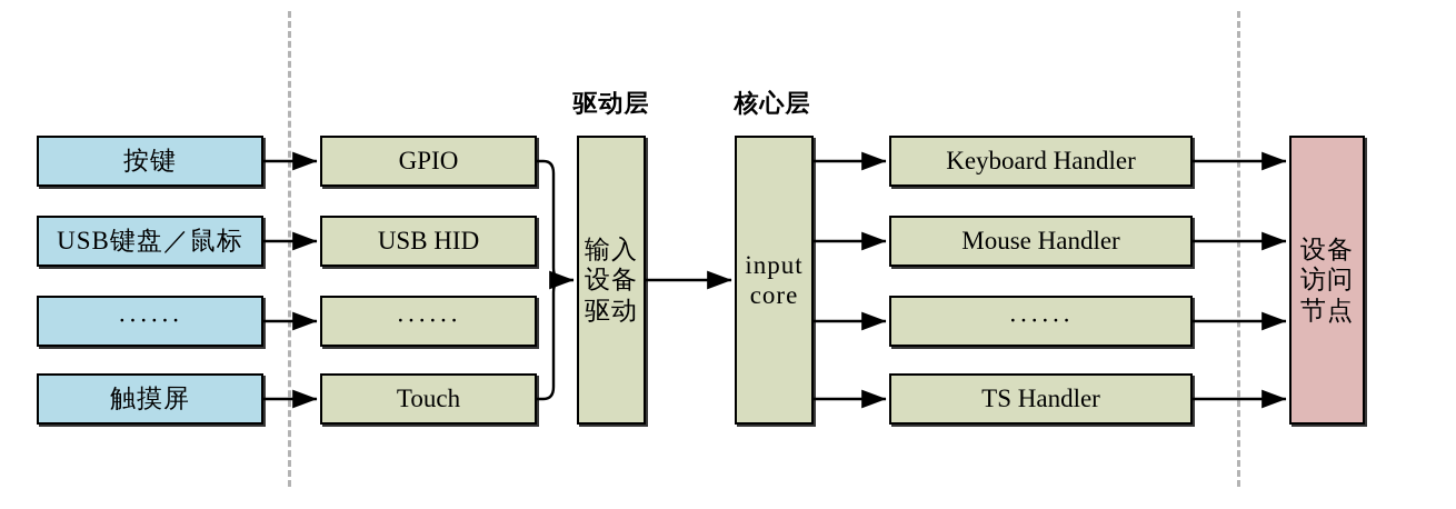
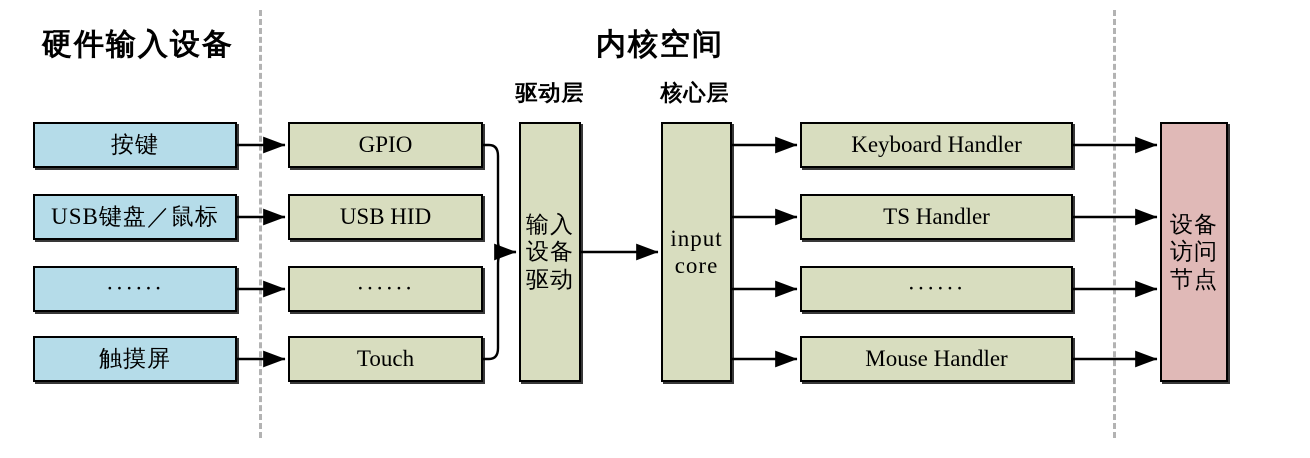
+ 硬件输入设备
+ 内核空间
  驱动层
  核心层
  按键
  USB键盘／鼠标
  ······
  触摸屏
  GPIO
  USB HID
  ······
  Touch
  输入
  设备
  驱动
  input
  core
  Keyboard Handler
- Mouse Handler
+ TS Handler
  ······
- TS Handler
+ Mouse Handler
  设备
  访问
  节点
